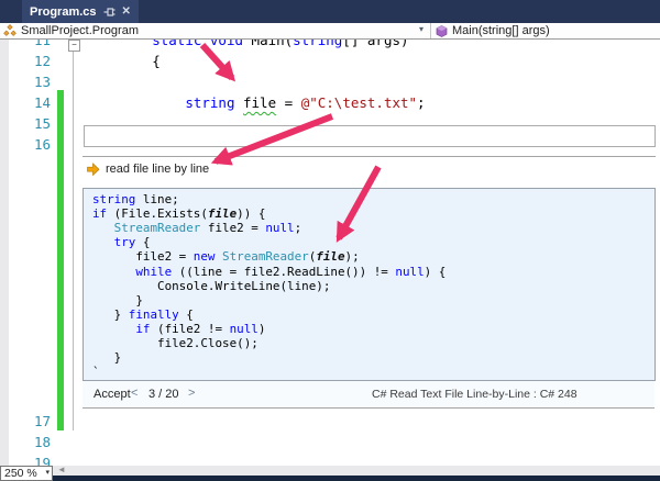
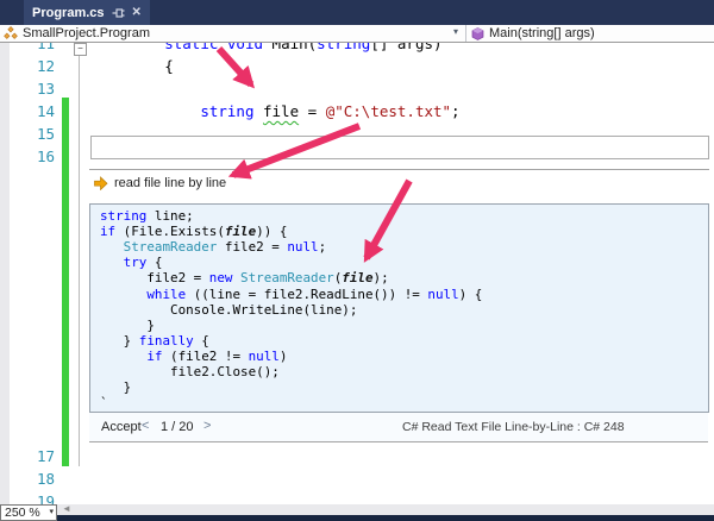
  Program.cs
  ✕
  SmallProject.Program
  ▾
  Main(string[] args)
  11
  12
  13
  14
  15
  16
  17
  18
  19
  −
  static void Main(string[] args)
  {
  string file = @"C:\test.txt";
  read file line by line
  string line;
  if (File.Exists(file)) {
  StreamReader file2 = null;
  try {
  file2 = new StreamReader(file);
  while ((line = file2.ReadLine()) != null) {
  Console.WriteLine(line);
  }
  } finally {
  if (file2 != null)
  file2.Close();
  }
  `
  Accept
  <
- 3 / 20
+ 1 / 20
  >
  C# Read Text File Line-by-Line : C# 248
  ◄
  250 %
